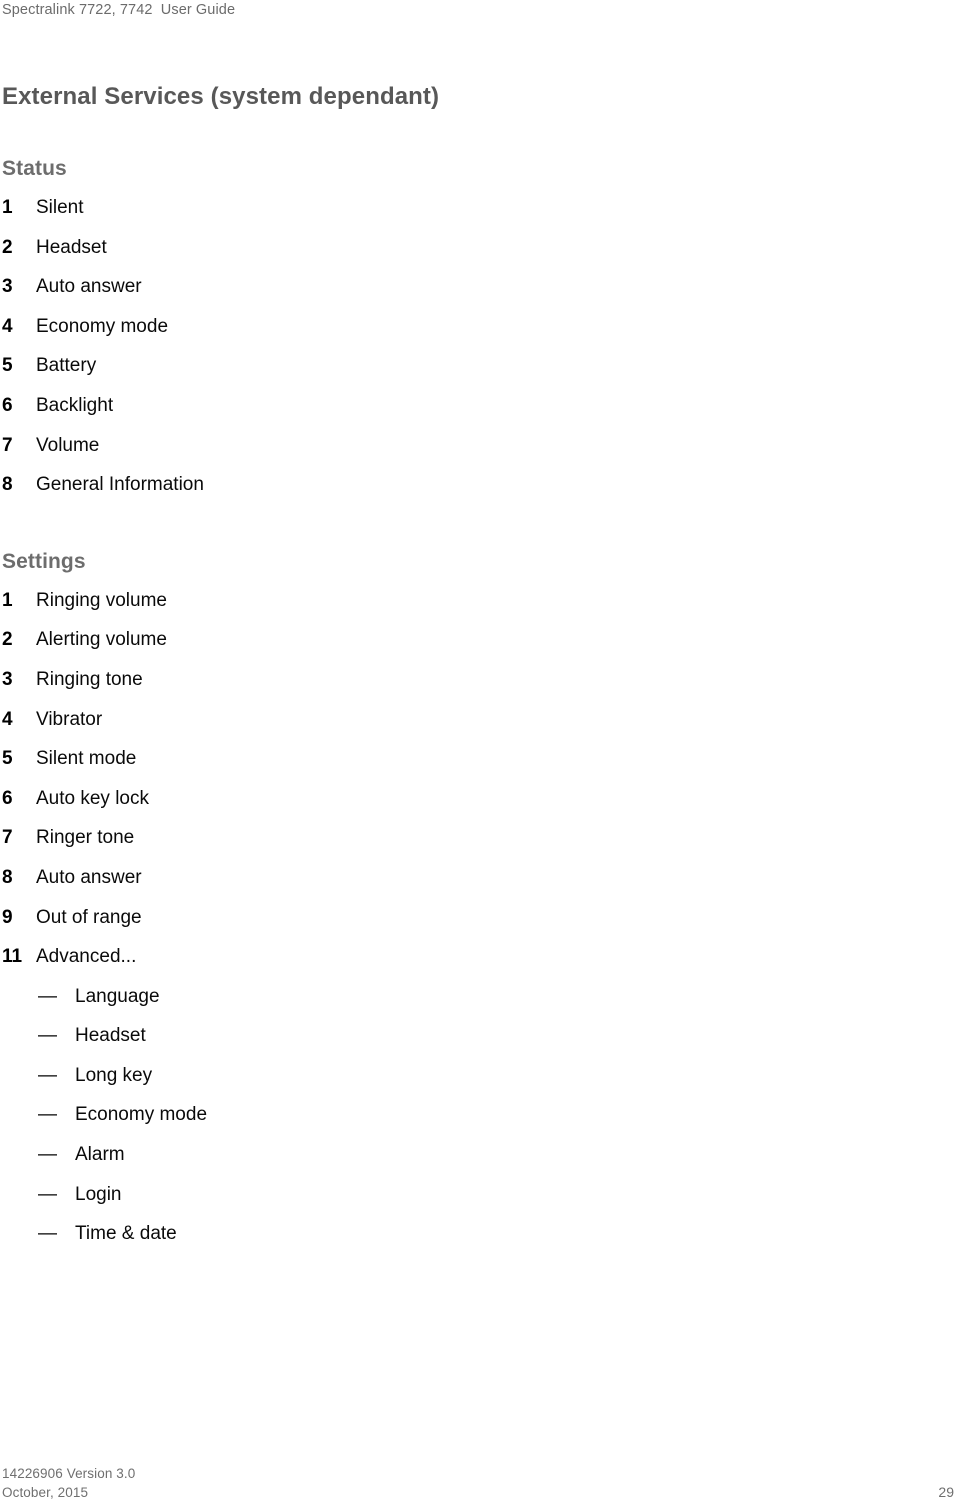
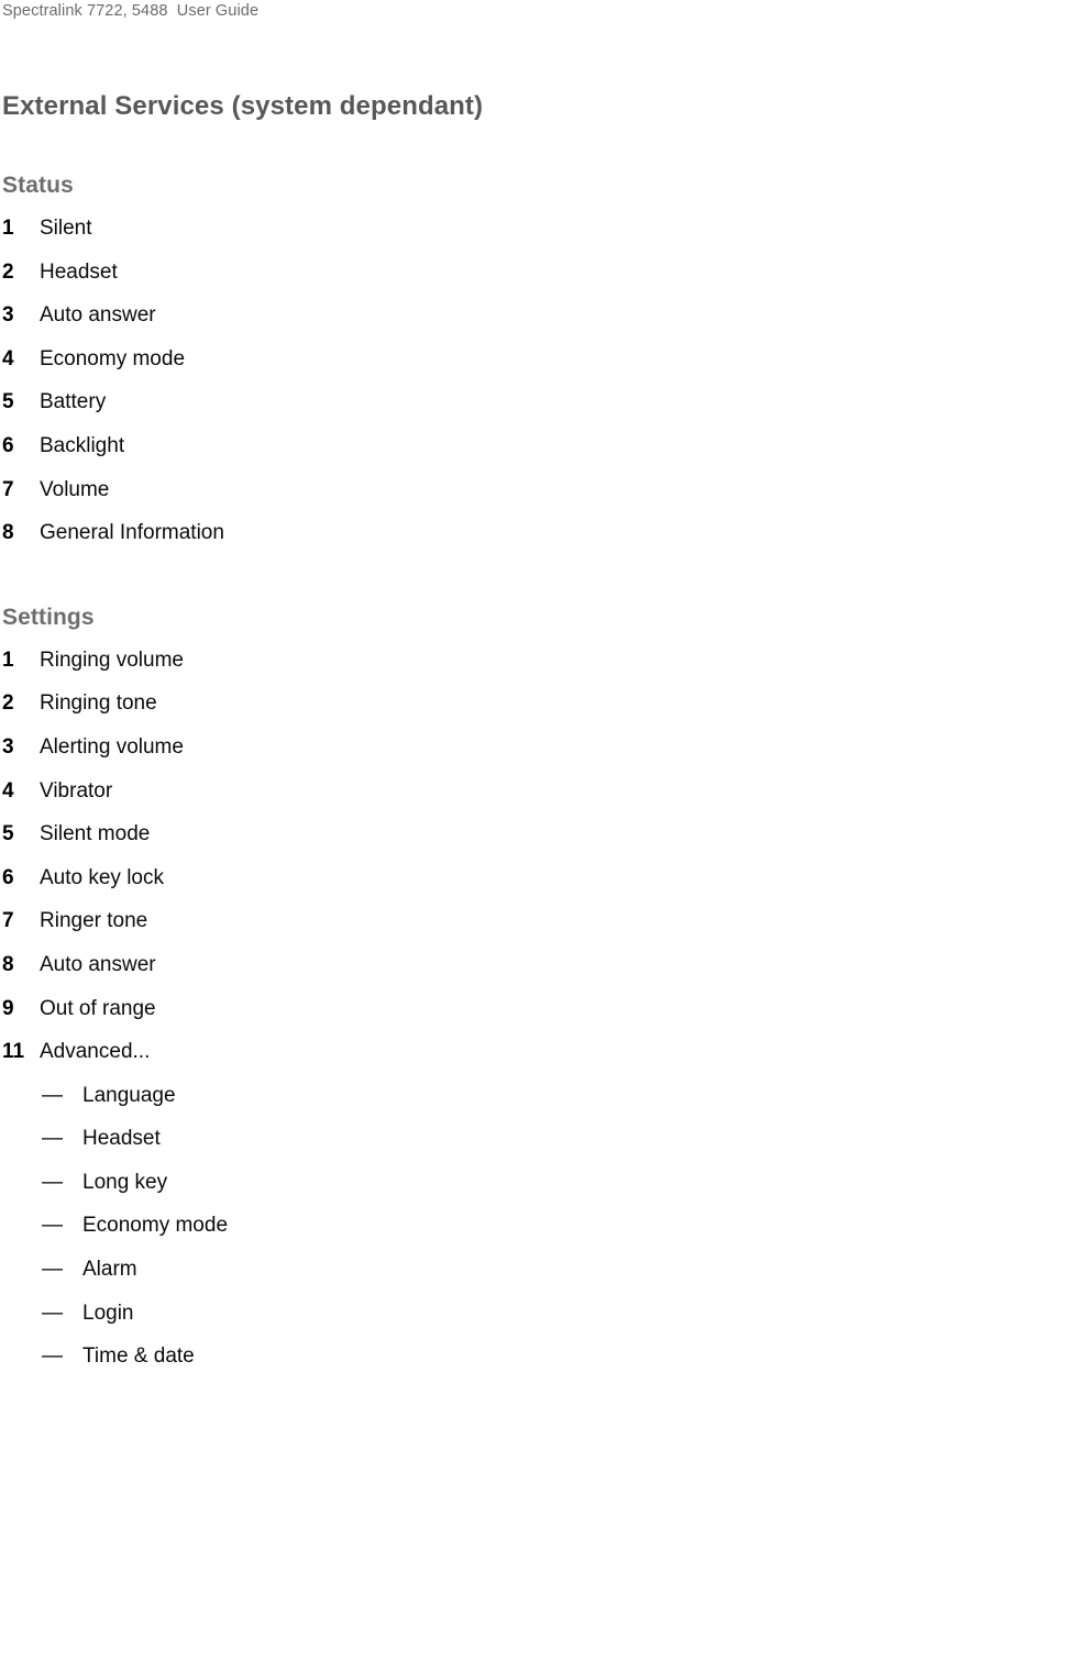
- Spectralink 7722, 7742 User Guide
+ Spectralink 7722, 5488 User Guide
  External Services (system dependant)
  Status
  1
  Silent
  2
  Headset
  3
  Auto answer
  4
  Economy mode
  5
  Battery
  6
  Backlight
  7
  Volume
  8
  General Information
  Settings
  1
  Ringing volume
  2
- Alerting volume
+ Ringing tone
  3
- Ringing tone
+ Alerting volume
  4
  Vibrator
  5
  Silent mode
  6
  Auto key lock
  7
  Ringer tone
  8
  Auto answer
  9
  Out of range
  11
  Advanced...
  —
  Language
  —
  Headset
  —
  Long key
  —
  Economy mode
  —
  Alarm
  —
  Login
  —
  Time & date
- 14226906 Version 3.0
- October, 2015
- 29
